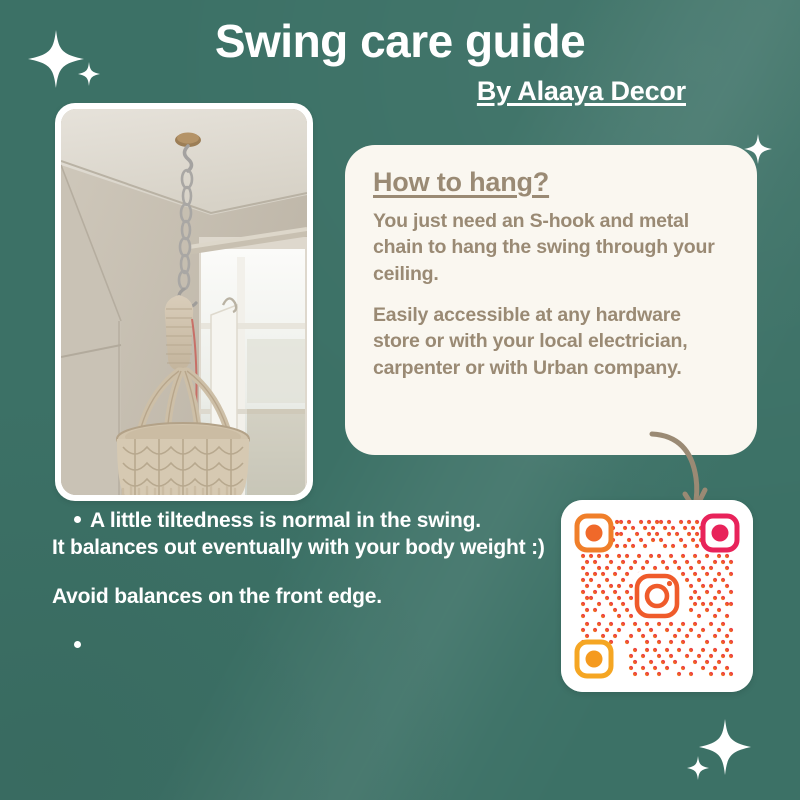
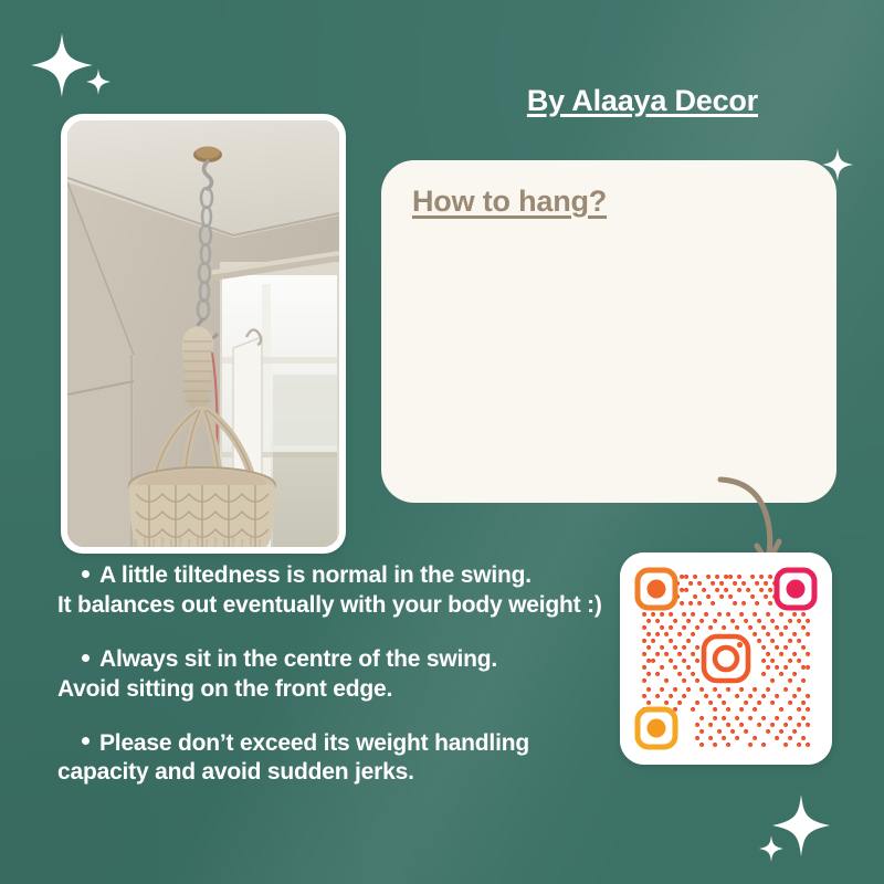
- Swing care guide
  By Alaaya Decor
  How to hang?
- You just need an S-hook and metal chain to hang the swing through your ceiling.
- Easily accessible at any hardware store or with your local electrician, carpenter or with Urban company.
  A little tiltedness is normal in the swing.
  It balances out eventually with your body weight :)
+ Always sit in the centre of the swing.
- Avoid balances on the front edge.
+ Avoid sitting on the front edge.
+ Please don’t exceed its weight handling
+ capacity and avoid sudden jerks.
